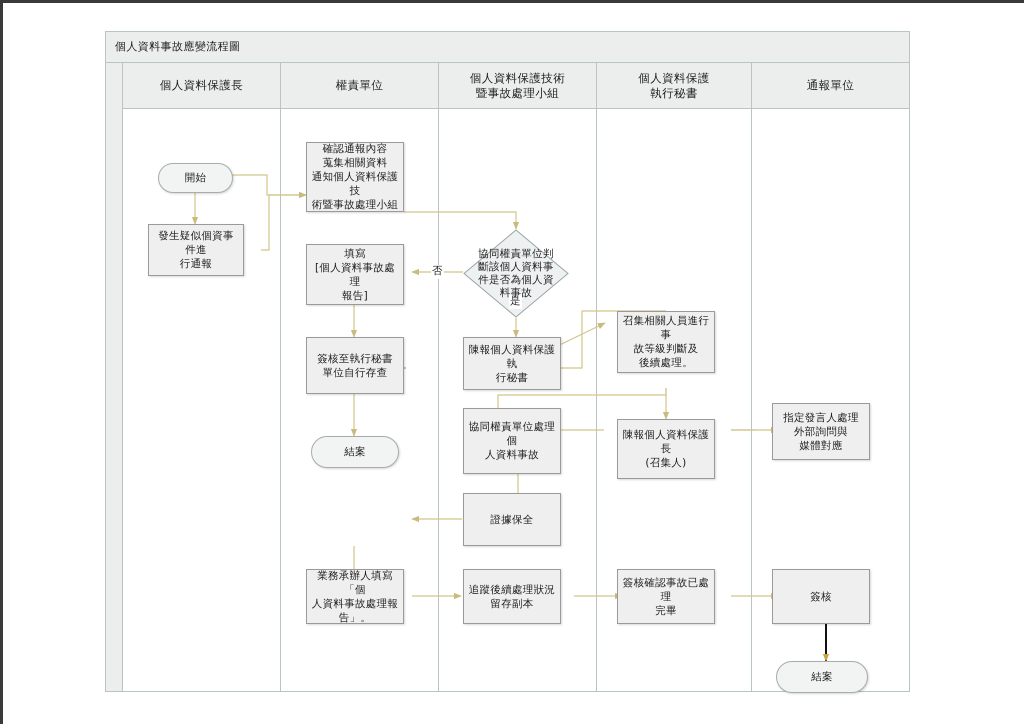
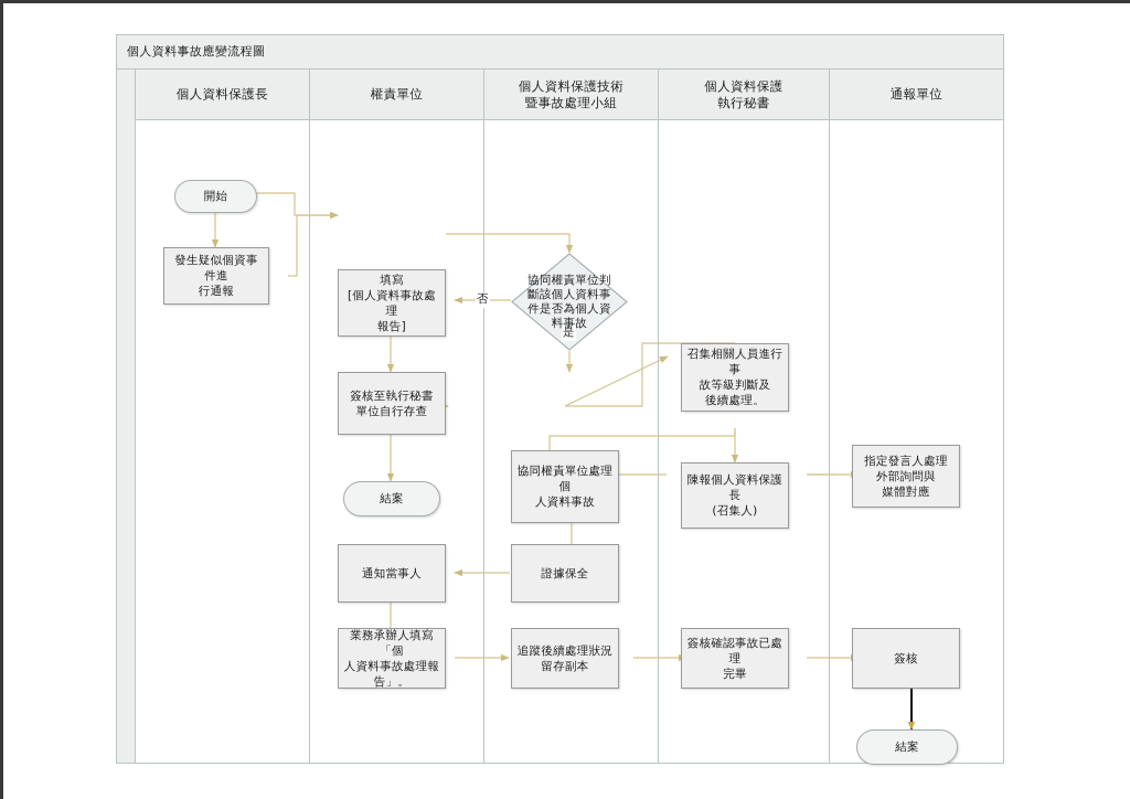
  個人資料事故應變流程圖
  個人資料保護長
  權責單位
  個人資料保護技術
  暨事故處理小組
  個人資料保護
  執行秘書
  通報單位
  開始
  發生疑似個資事件進
  行通報
- 確認通報內容
- 蒐集相關資料
- 通知個人資料保護技
- 術暨事故處理小組
  填寫
  [個人資料事故處理
  報告]
  簽核至執行秘書
  單位自行存查
  結案
+ 通知當事人
  業務承辦人填寫「個
  人資料事故處理報
  告」。
  協同權責單位判
  斷該個人資料事
  件是否為個人資
  料事故
  否
  是
- 陳報個人資料保護執
- 行秘書
  協同權責單位處理個
  人資料事故
  證據保全
  追蹤後續處理狀況
  留存副本
  召集相關人員進行事
  故等級判斷及
  後續處理。
  陳報個人資料保護長
  (召集人)
  簽核確認事故已處理
  完畢
  指定發言人處理
  外部詢問與
  媒體對應
  簽核
  結案
